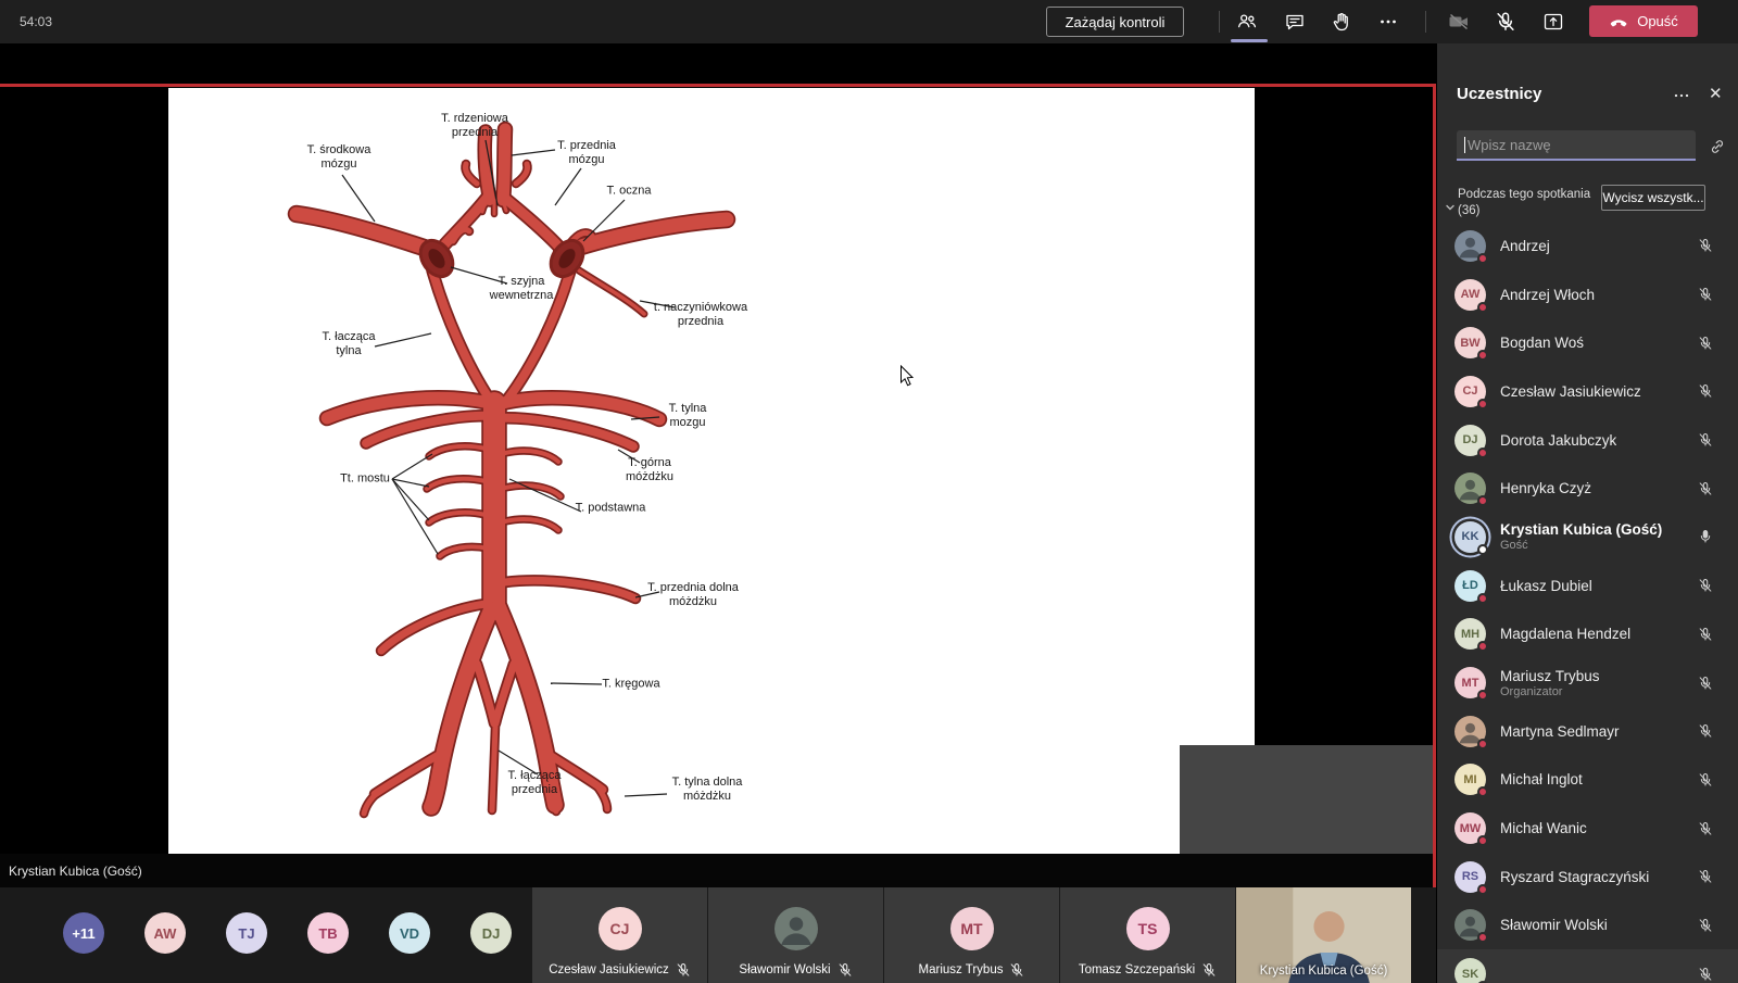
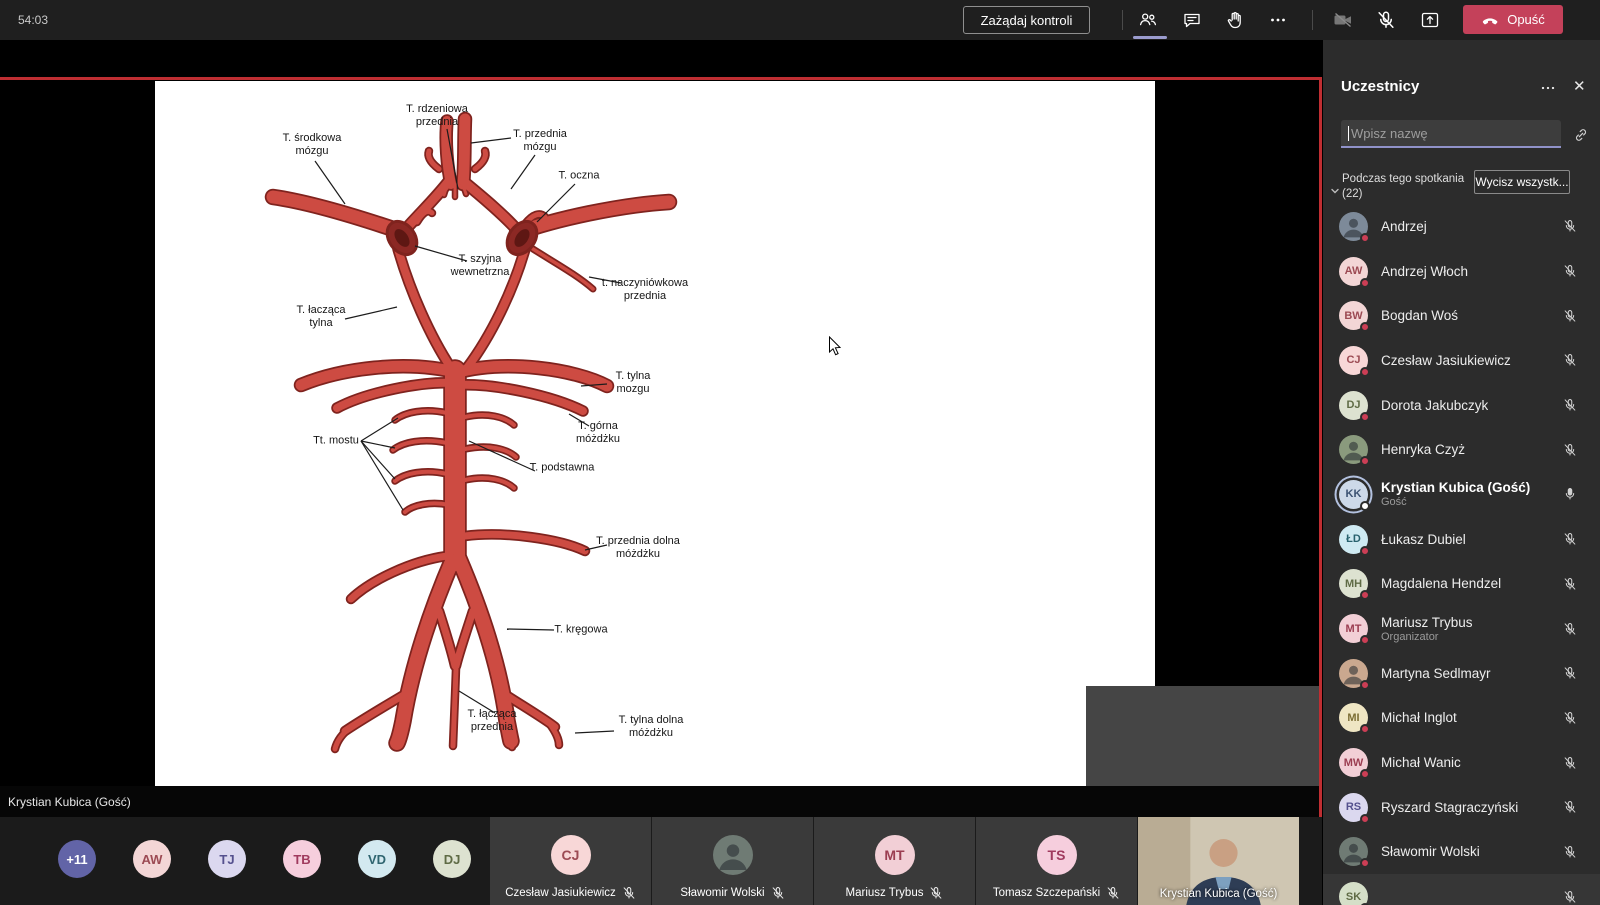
  54:03
  Zażądaj kontroli
  Opuść
  T. rdzeniowa
  przednia
  T. przednia
  mózgu
  T. środkowa
  mózgu
  T. oczna
  T. szyjna
  wewnetrzna
  t. naczyniówkowa
  przednia
  T. łacząca
  tylna
  T. tylna
  mozgu
  T. górna
  móżdżku
  Tt. mostu
  T. podstawna
  T. przednia dolna
  móżdżku
  T. kręgowa
  T. łącząca
  przednia
  T. tylna dolna
  móżdżku
  Krystian Kubica (Gość)
  +11
  AW
  TJ
  TB
  VD
  DJ
  CJ
  Czesław Jasiukiewicz
  Sławomir Wolski
  MT
  Mariusz Trybus
  TS
  Tomasz Szczepański
  Krystian Kubica (Gość)
  Uczestnicy
  ✕
  Wpisz nazwę
  Podczas tego spotkania
- (36)
+ (22)
  Wycisz wszystk...
  Andrzej
  AW
  Andrzej Włoch
  BW
  Bogdan Woś
  CJ
  Czesław Jasiukiewicz
  DJ
  Dorota Jakubczyk
  Henryka Czyż
  KK
  Krystian Kubica (Gość)
  Gość
  ŁD
  Łukasz Dubiel
  MH
  Magdalena Hendzel
  MT
  Mariusz Trybus
  Organizator
  Martyna Sedlmayr
  MI
  Michał Inglot
  MW
  Michał Wanic
  RS
  Ryszard Stagraczyński
  Sławomir Wolski
  SK
